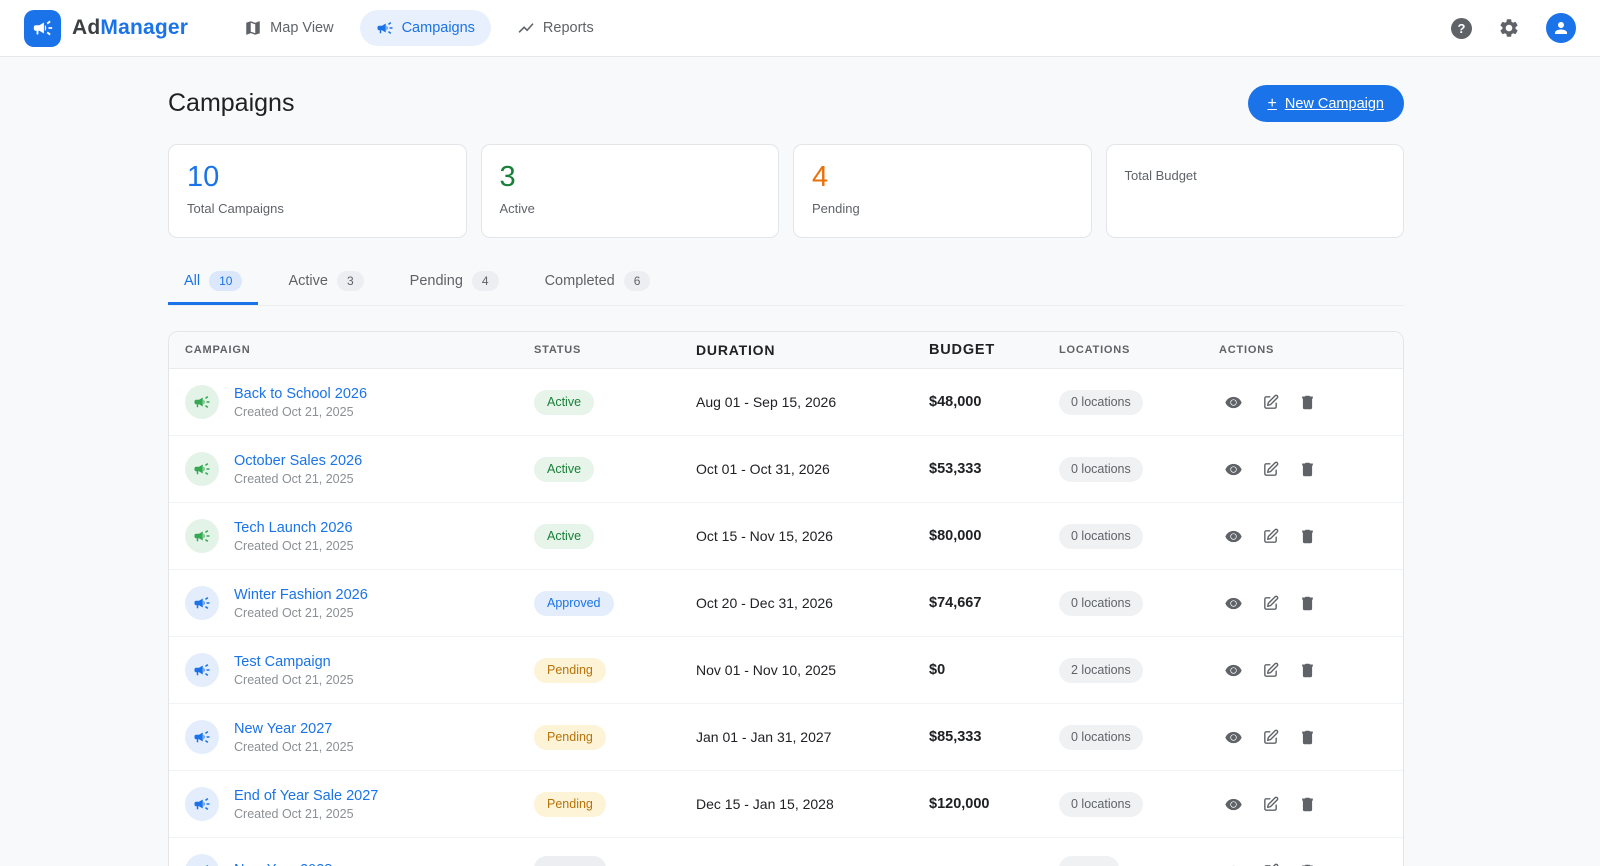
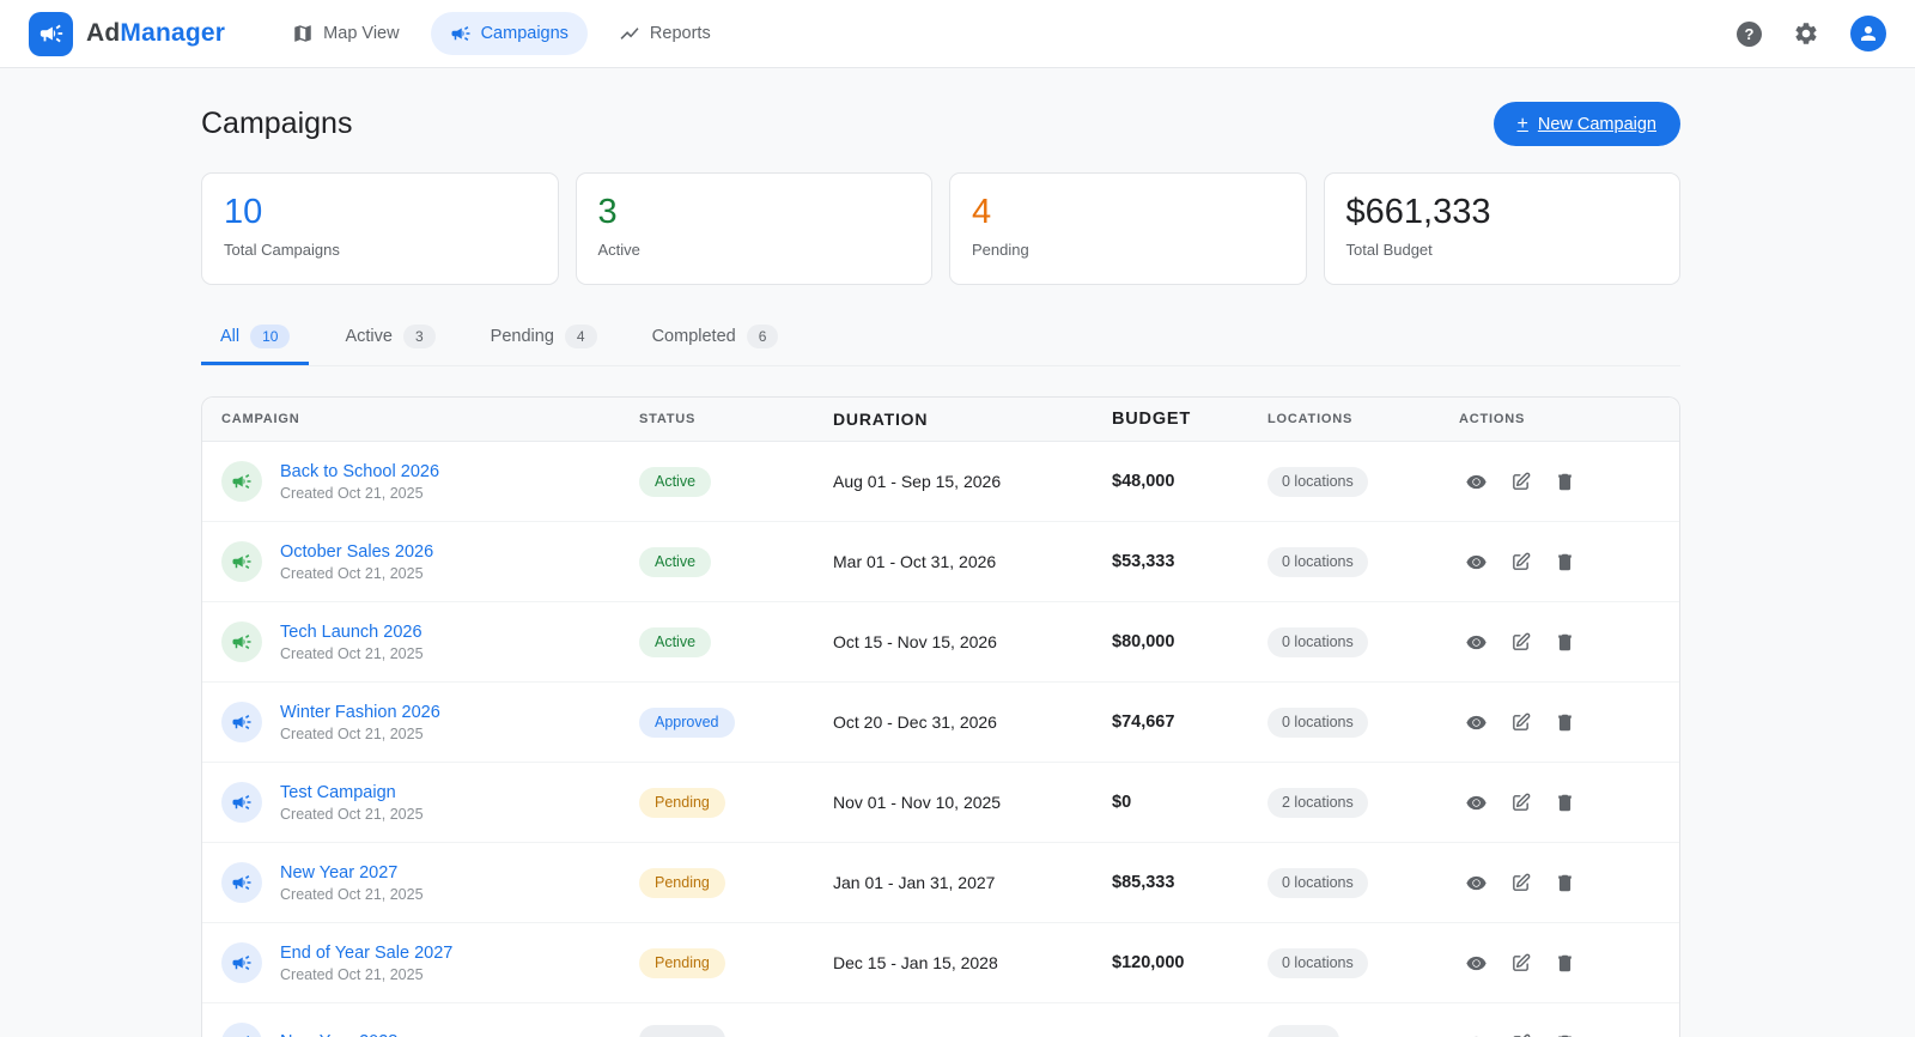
  AdManager
  Map View
  Campaigns
  Reports
  ?
  Campaigns
  +
  New Campaign
  10
  Total Campaigns
  3
  Active
  4
  Pending
+ $661,333
  Total Budget
  All
  10
  Active
  3
  Pending
  4
  Completed
  6
  CAMPAIGN
  STATUS
  DURATION
  BUDGET
  LOCATIONS
  ACTIONS
  Back to School 2026
  Created Oct 21, 2025
  Active
  Aug 01 - Sep 15, 2026
  $48,000
  0 locations
  October Sales 2026
  Created Oct 21, 2025
  Active
- Oct 01 - Oct 31, 2026
+ Mar 01 - Oct 31, 2026
  $53,333
  0 locations
  Tech Launch 2026
  Created Oct 21, 2025
  Active
  Oct 15 - Nov 15, 2026
  $80,000
  0 locations
  Winter Fashion 2026
  Created Oct 21, 2025
  Approved
  Oct 20 - Dec 31, 2026
  $74,667
  0 locations
  Test Campaign
  Created Oct 21, 2025
  Pending
  Nov 01 - Nov 10, 2025
  $0
  2 locations
  New Year 2027
  Created Oct 21, 2025
  Pending
  Jan 01 - Jan 31, 2027
  $85,333
  0 locations
  End of Year Sale 2027
  Created Oct 21, 2025
  Pending
  Dec 15 - Jan 15, 2028
  $120,000
  0 locations
